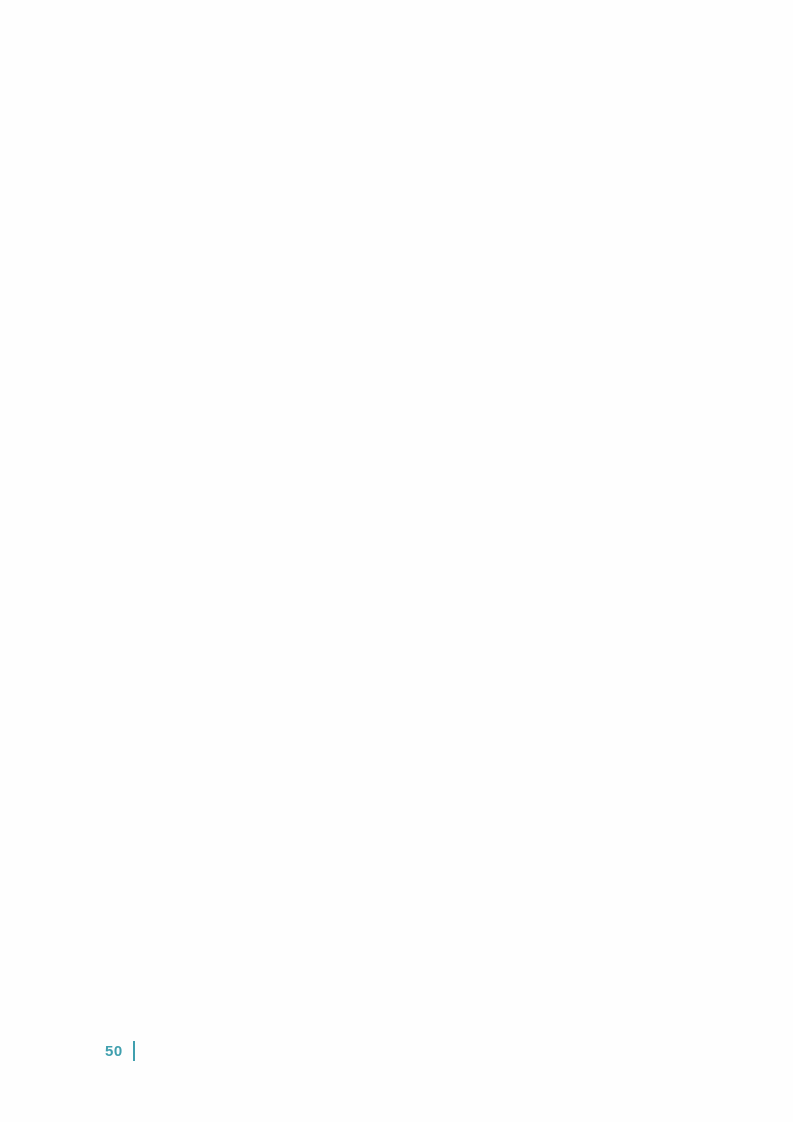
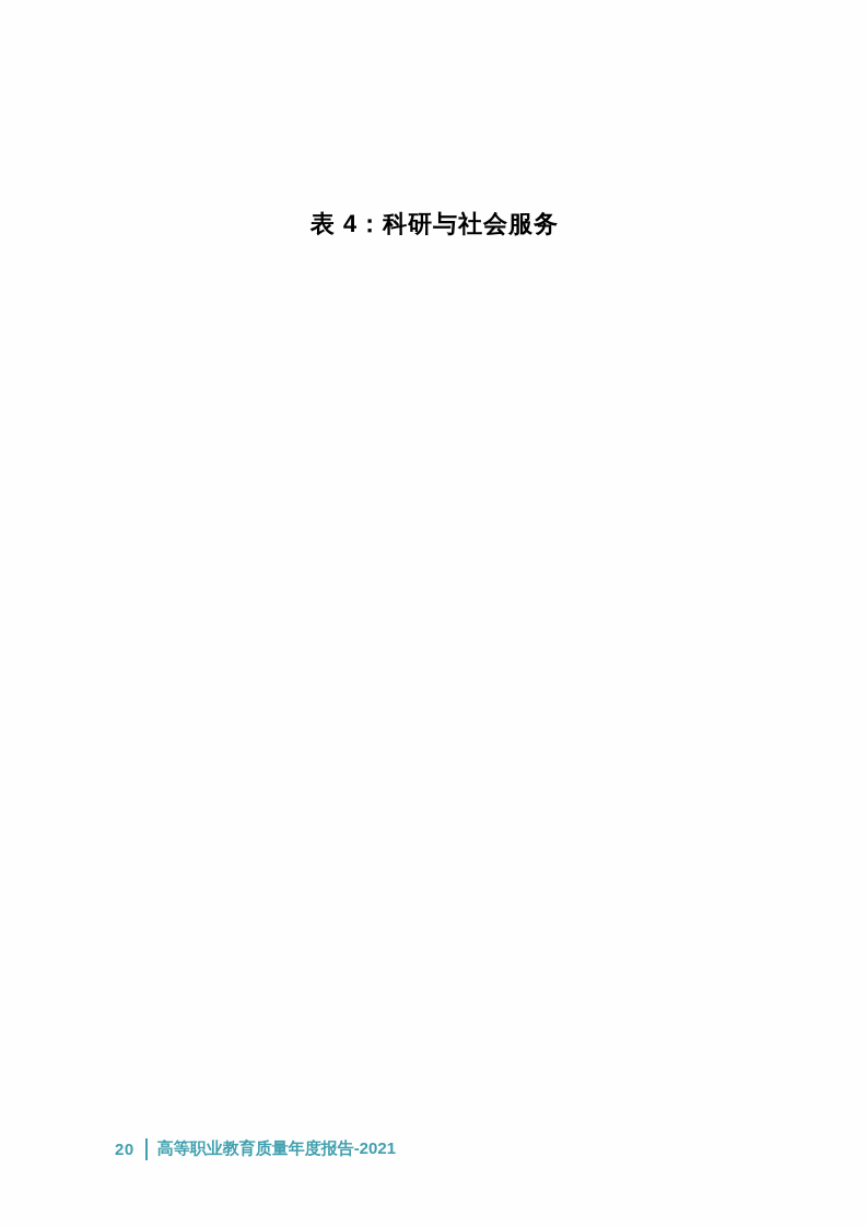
+ 表 4：科研与社会服务
- 50
+ 20
+ 高等职业教育质量年度报告-2021
